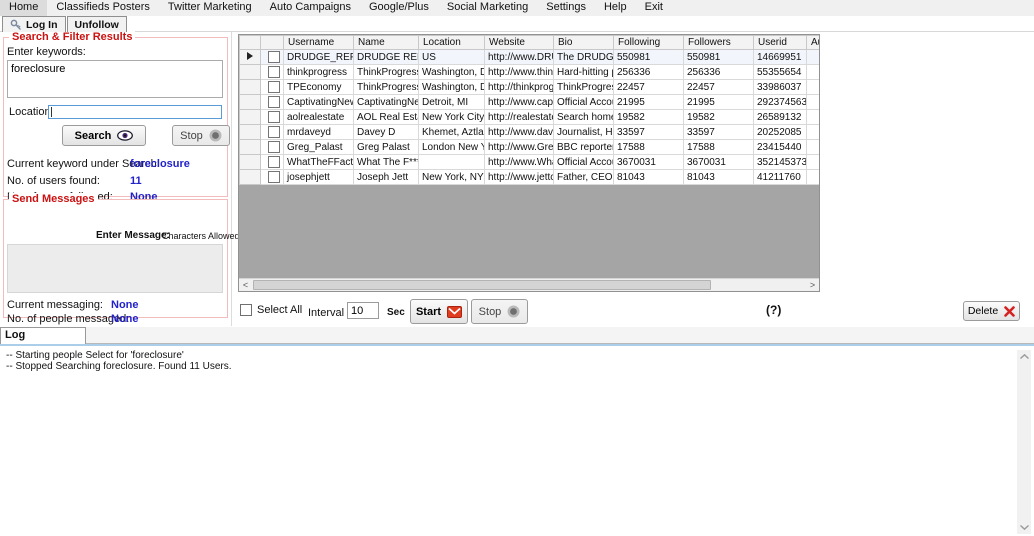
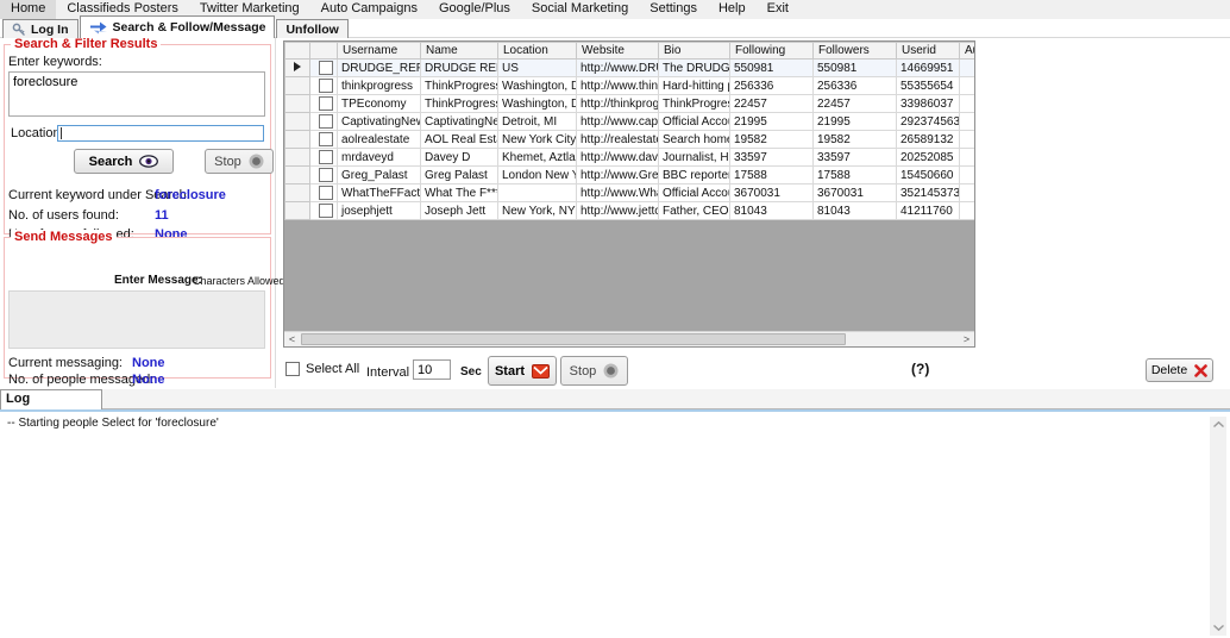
  Home
  Classifieds Posters
  Twitter Marketing
  Auto Campaigns
  Google/Plus
  Social Marketing
  Settings
  Help
  Exit
  Log In
+ Search & Follow/Message
  Unfollow
  Search & Filter Results
  Enter keywords:
  foreclosure
  Locatio
  Search
  Stop
  Current keyword under Search:
  foreclosure
  No. of users found:
  11
  None
  Send Messages
  Enter Message:
  Characters Allowe
  Current messaging:
  None
  No. of people messaged:
  None
  		Username	Name	Location	Website	Bio	Following	Followers	Userid	A
  		DRUDGE_RE	DRUDGE RE	US	http://www.DR	The DRUDG	550981	550981	14669951
  		thinkprogress	ThinkProgres	Washington, D	http://www.thin	Hard-hitting	256336	256336	55355654
  		TPEconomy	ThinkProgres	Washington, D	http://thinkprog	ThinkProgre	22457	22457	33986037
  		CaptivatingNe	CaptivatingNe	Detroit, MI	http://www.cap	Official Acco	21995	21995	292374563
  		aolrealestate	AOL Real Est	New York City	http://realestat	Search hom	19582	19582	26589132
  		mrdaveyd	Davey D	Khemet, Aztla	http://www.dav	Journalist, H	33597	33597	20252085
- 		Greg_Palast	Greg Palast	London New Y	http://www.Gre	BBC reporte	17588	17588	23415440
+ 		Greg_Palast	Greg Palast	London New Y	http://www.Gre	BBC reporte	17588	17588	15450660
  		WhatTheFFact	What The F**		http://www.Wh	Official Acco	3670031	3670031	352145373
  		josephjett	Joseph Jett	New York, NY	http://www.jettc	Father, CEO	81043	81043	41211760
  <
  >
  Select All
  Interval
  10
  Sec
  Start
  Stop
  (?)
  Delete
  Log
  -- Starting people Select for 'foreclosure'
- -- Stopped Searching foreclosure. Found 11 Users.
